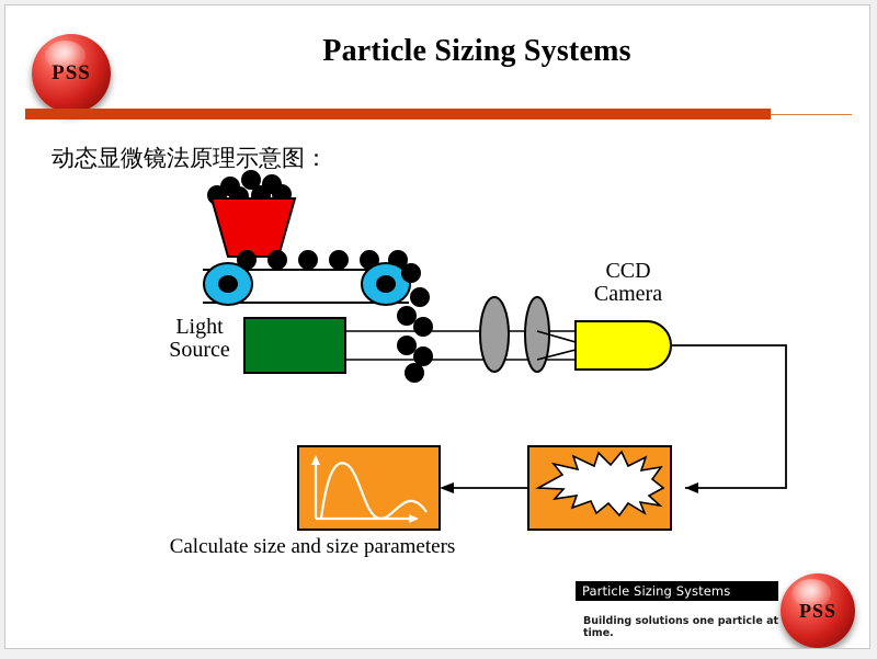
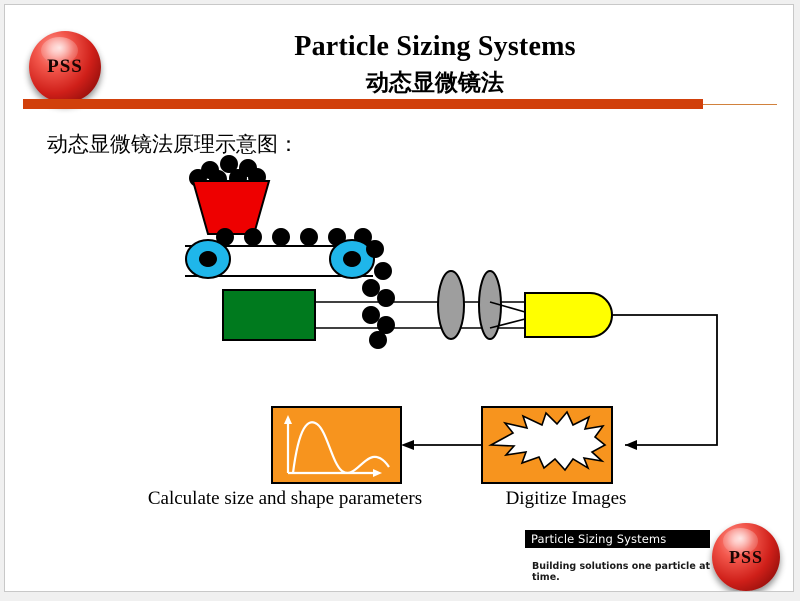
  PSS
  Particle Sizing Systems
+ 动态显微镜法
  动态显微镜法原理示意图：
- Light
- Source
- CCD
- Camera
- Calculate size and size parameters
+ Calculate size and shape parameters
+ Digitize Images
  Particle Sizing Systems
  Building solutions one particle at time.
  PSS
